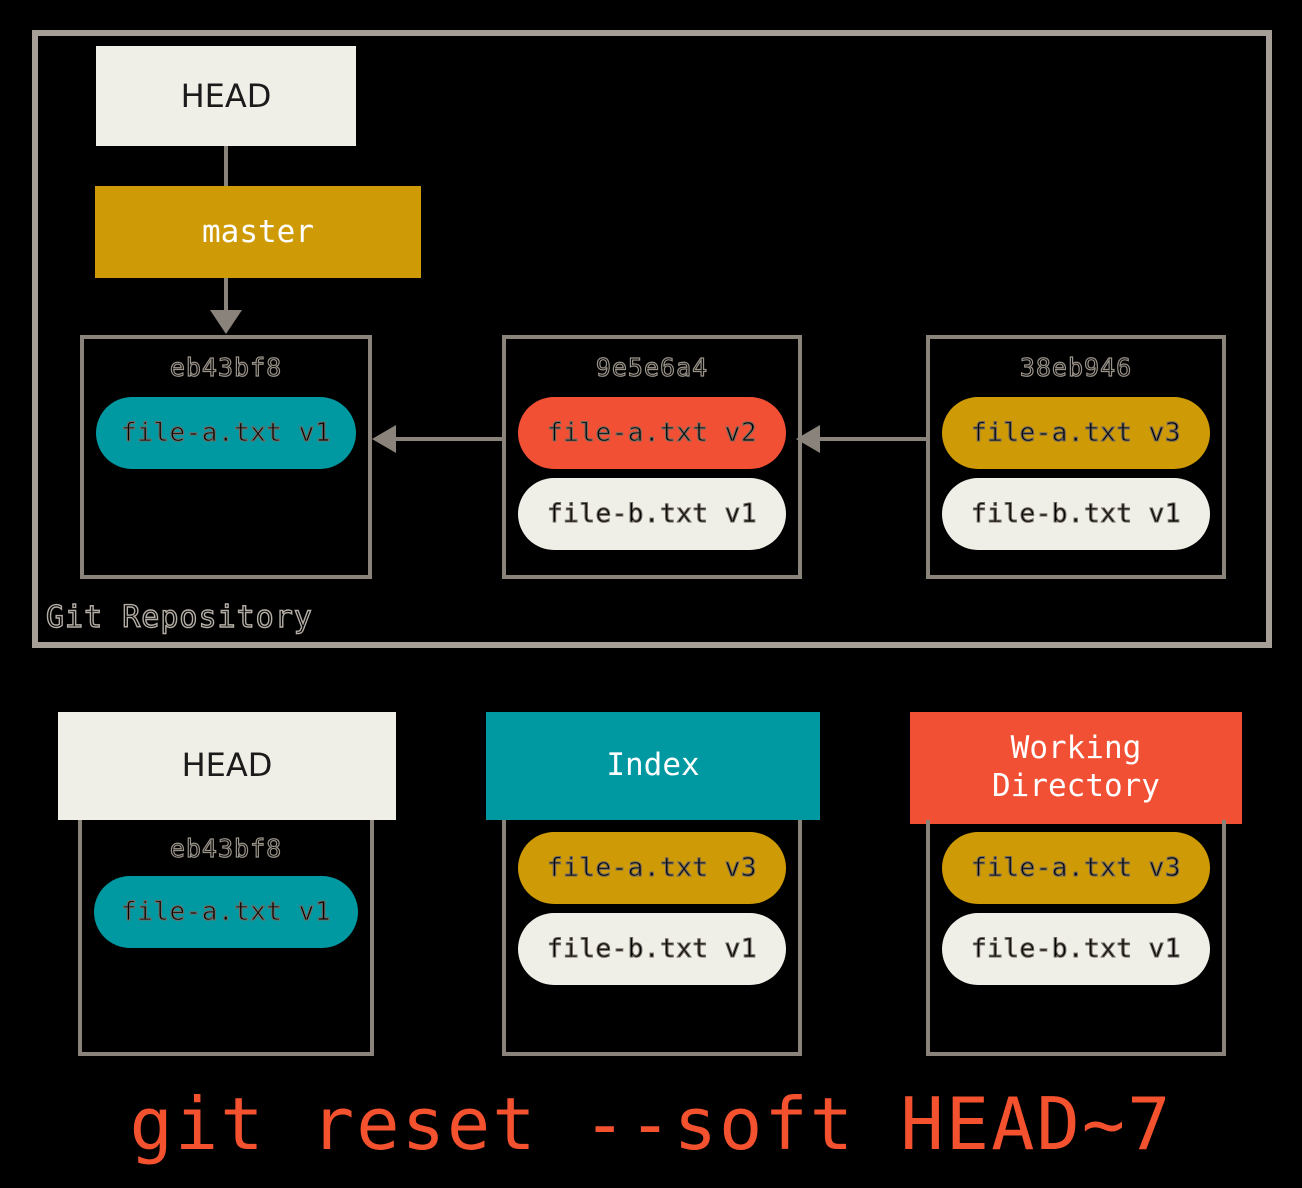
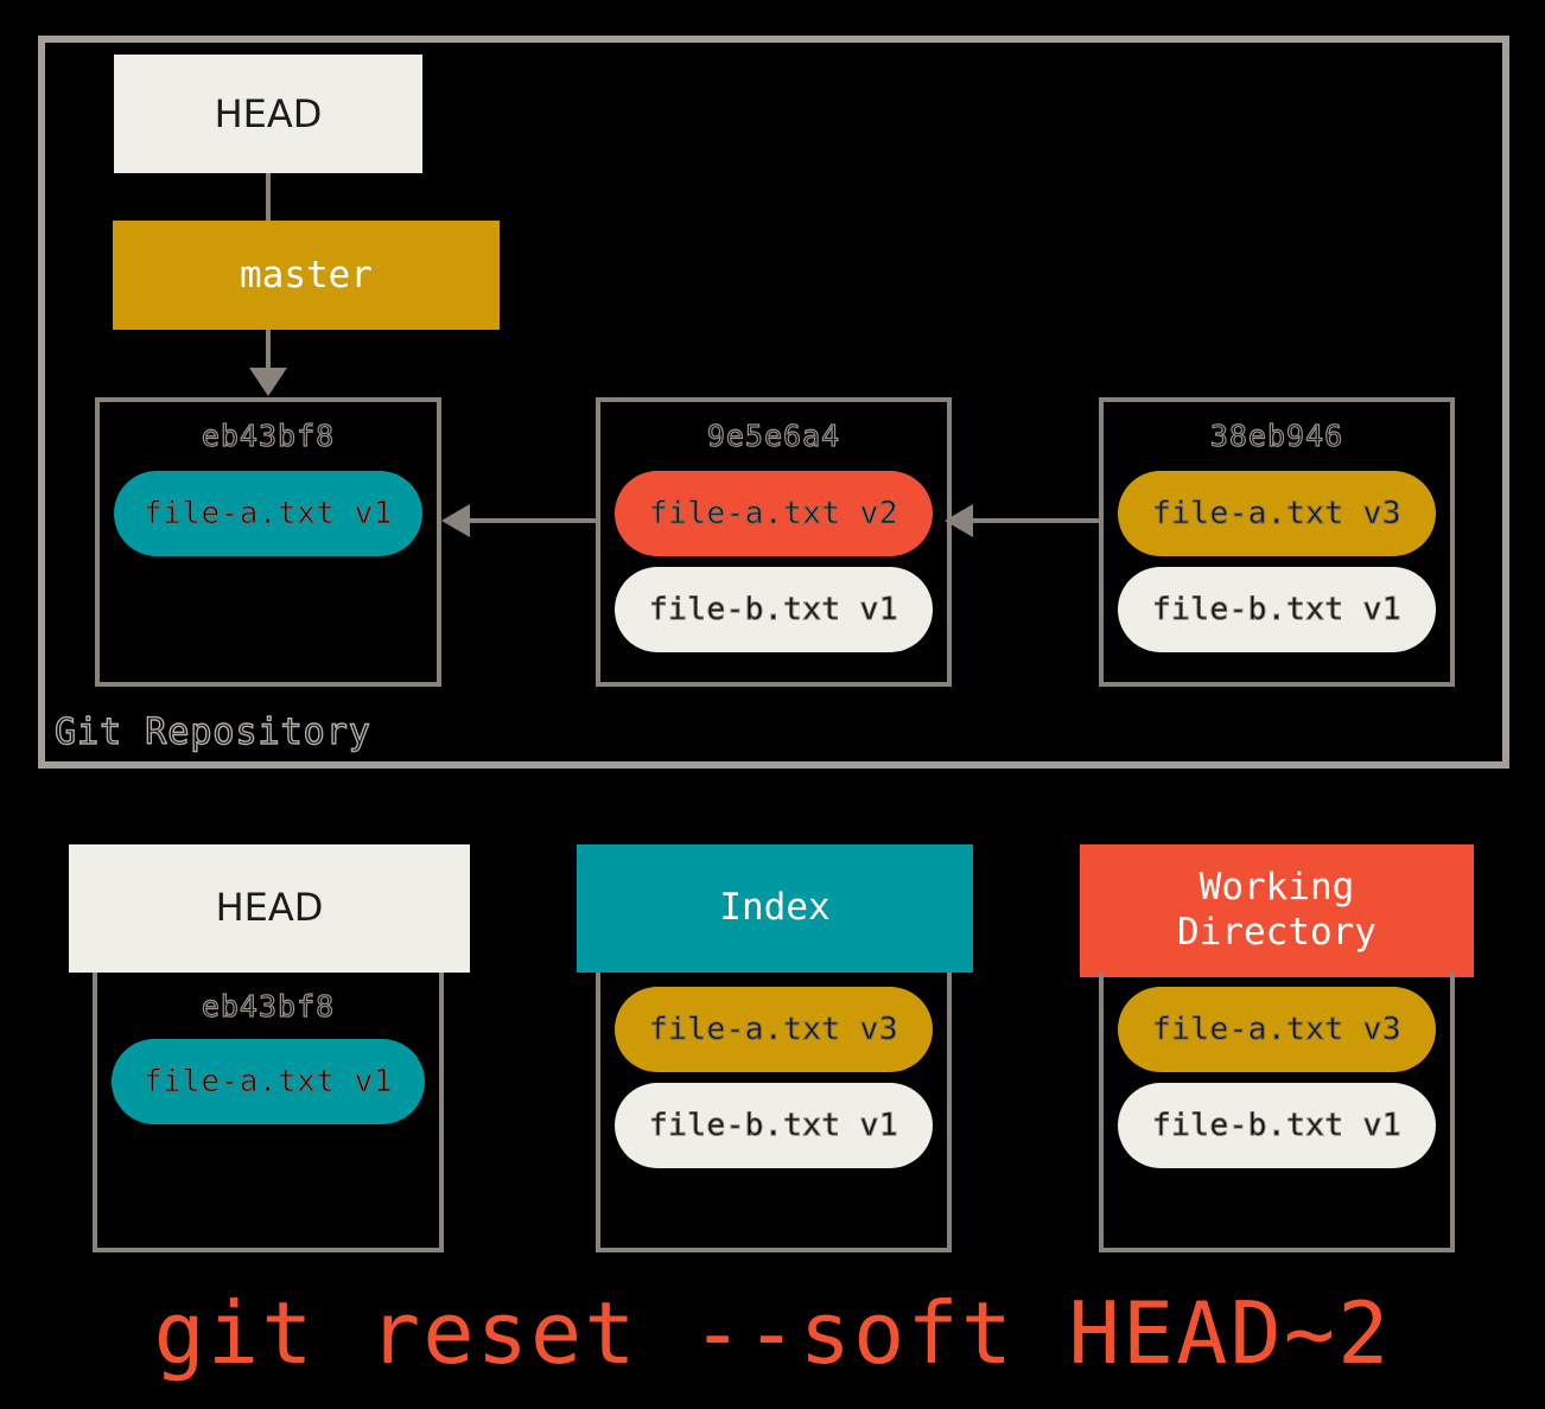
  Git Repository
  HEAD
  master
  eb43bf8
  file-a.txt v1
  9e5e6a4
  file-a.txt v2
  file-b.txt v1
  38eb946
  file-a.txt v3
  file-b.txt v1
  HEAD
  eb43bf8
  file-a.txt v1
  Index
  file-a.txt v3
  file-b.txt v1
  Working
  Directory
  file-a.txt v3
  file-b.txt v1
- git reset --soft HEAD~7
+ git reset --soft HEAD~2
